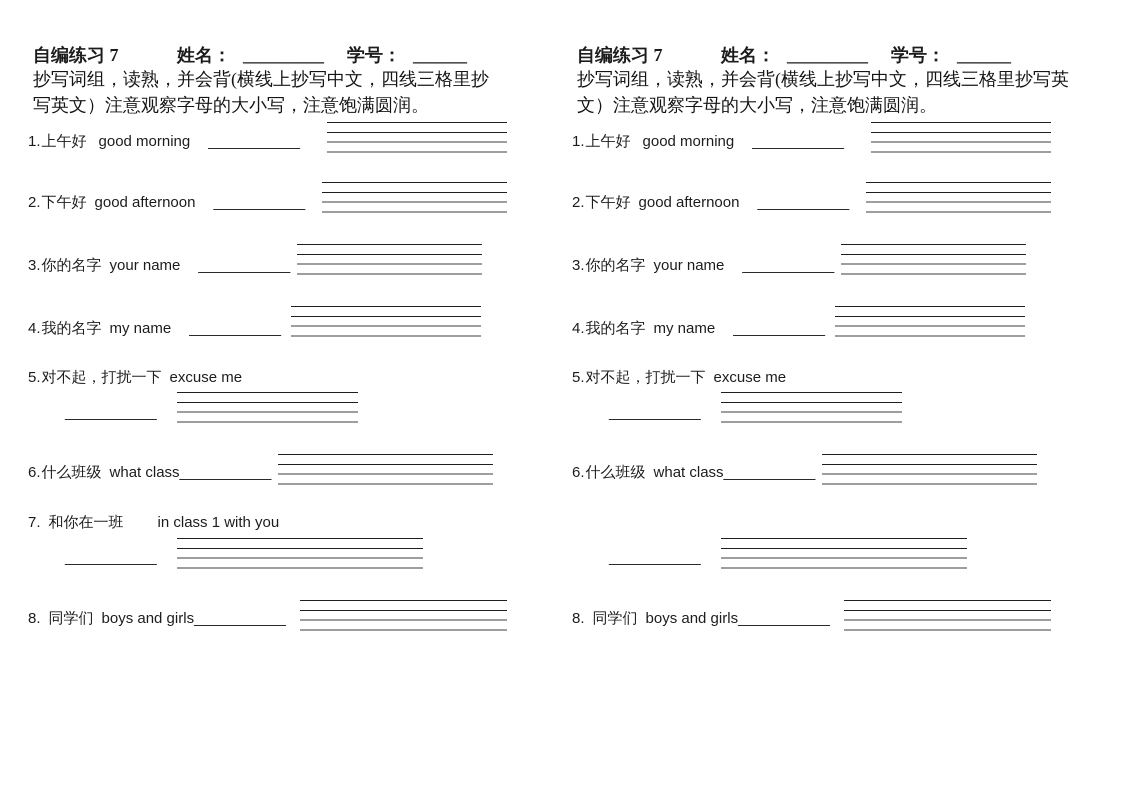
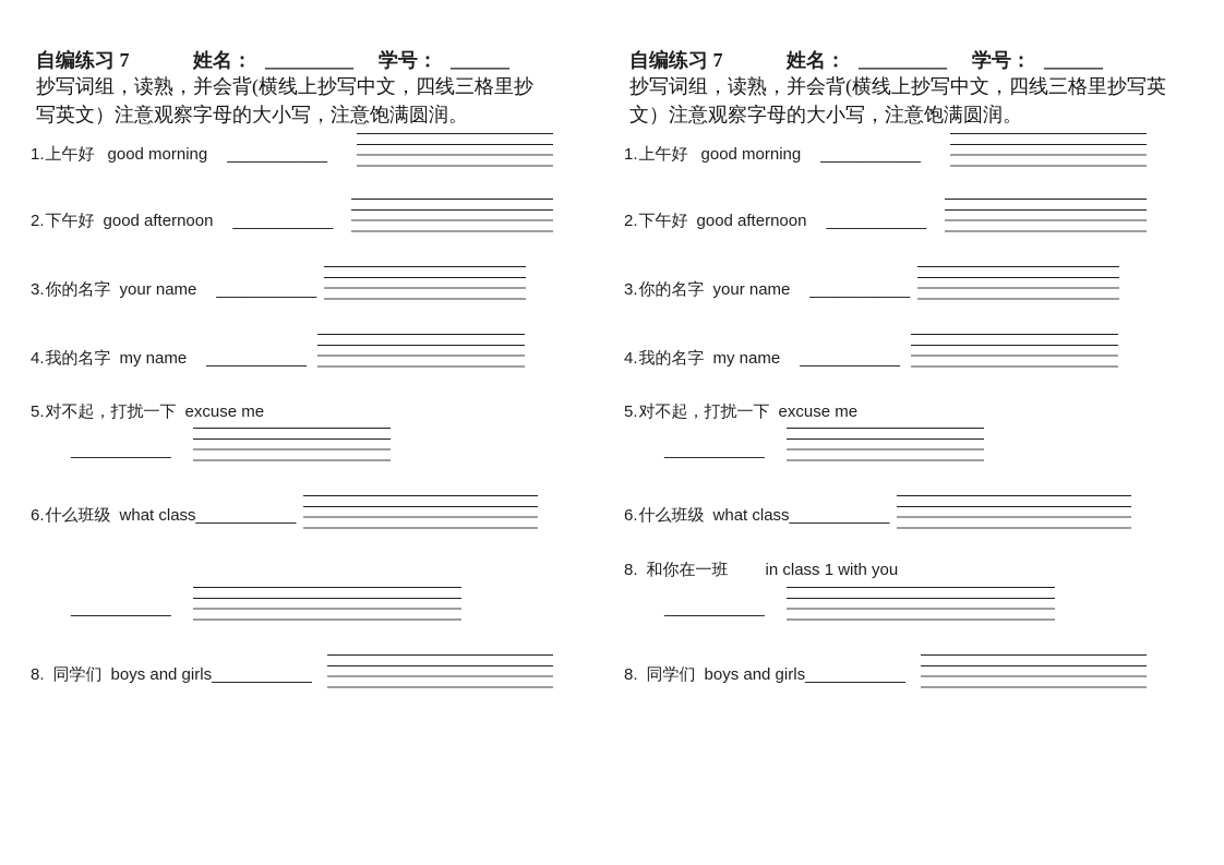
  自编练习 7
  姓名：
  _________
  学号：
  ______
  抄写词组，读熟，并会背(横线上抄写中文，四线三格里抄写英文）注意观察字母的大小写，注意饱满圆润。
  1.上午好 good morning ___________
  2.下午好 good afternoon ___________
  3.你的名字 your name ___________
  4.我的名字 my name ___________
  5.对不起，打扰一下 excuse me
  ___________
  6.什么班级 what class___________
- 7. 和你在一班 in class 1 with you
  ___________
  8. 同学们 boys and girls___________
  自编练习 7
  姓名：
  _________
  学号：
  ______
  抄写词组，读熟，并会背(横线上抄写中文，四线三格里抄写英文）注意观察字母的大小写，注意饱满圆润。
  1.上午好 good morning ___________
  2.下午好 good afternoon ___________
  3.你的名字 your name ___________
  4.我的名字 my name ___________
  5.对不起，打扰一下 excuse me
  ___________
  6.什么班级 what class___________
+ 8. 和你在一班 in class 1 with you
  ___________
  8. 同学们 boys and girls___________
